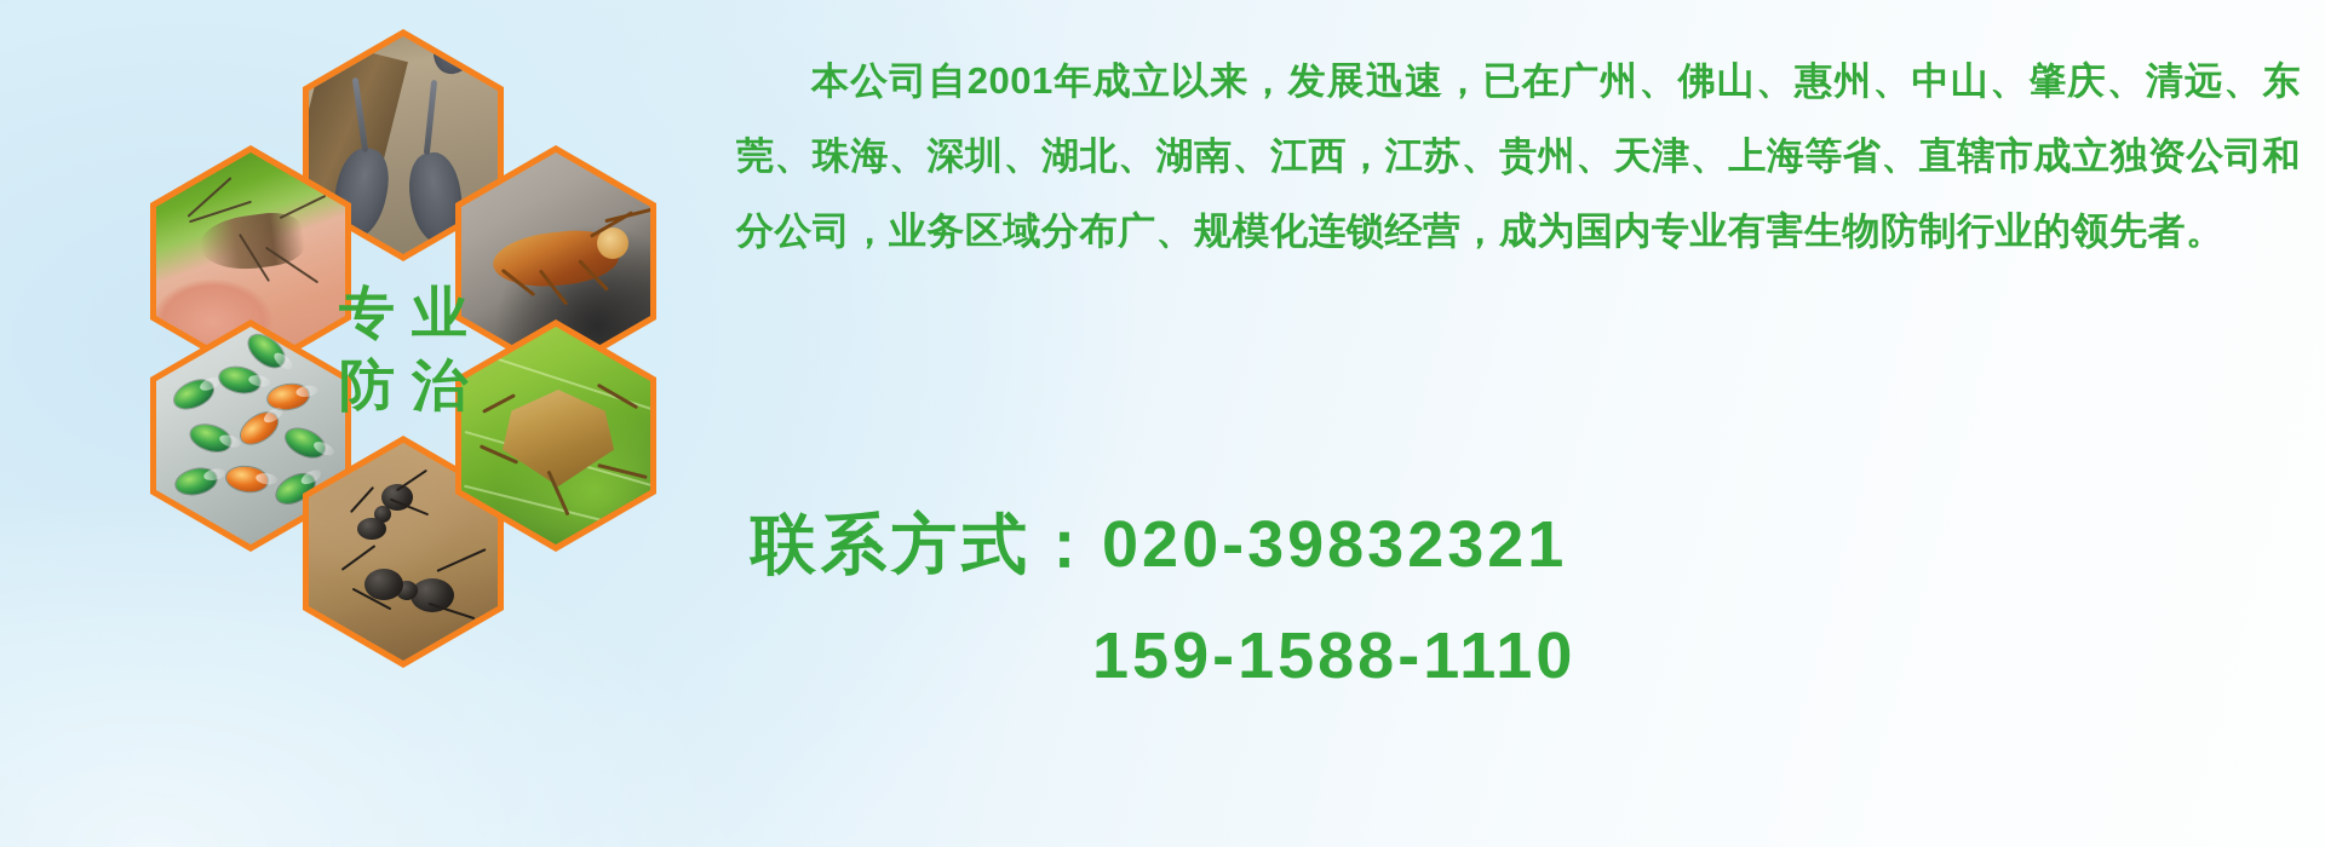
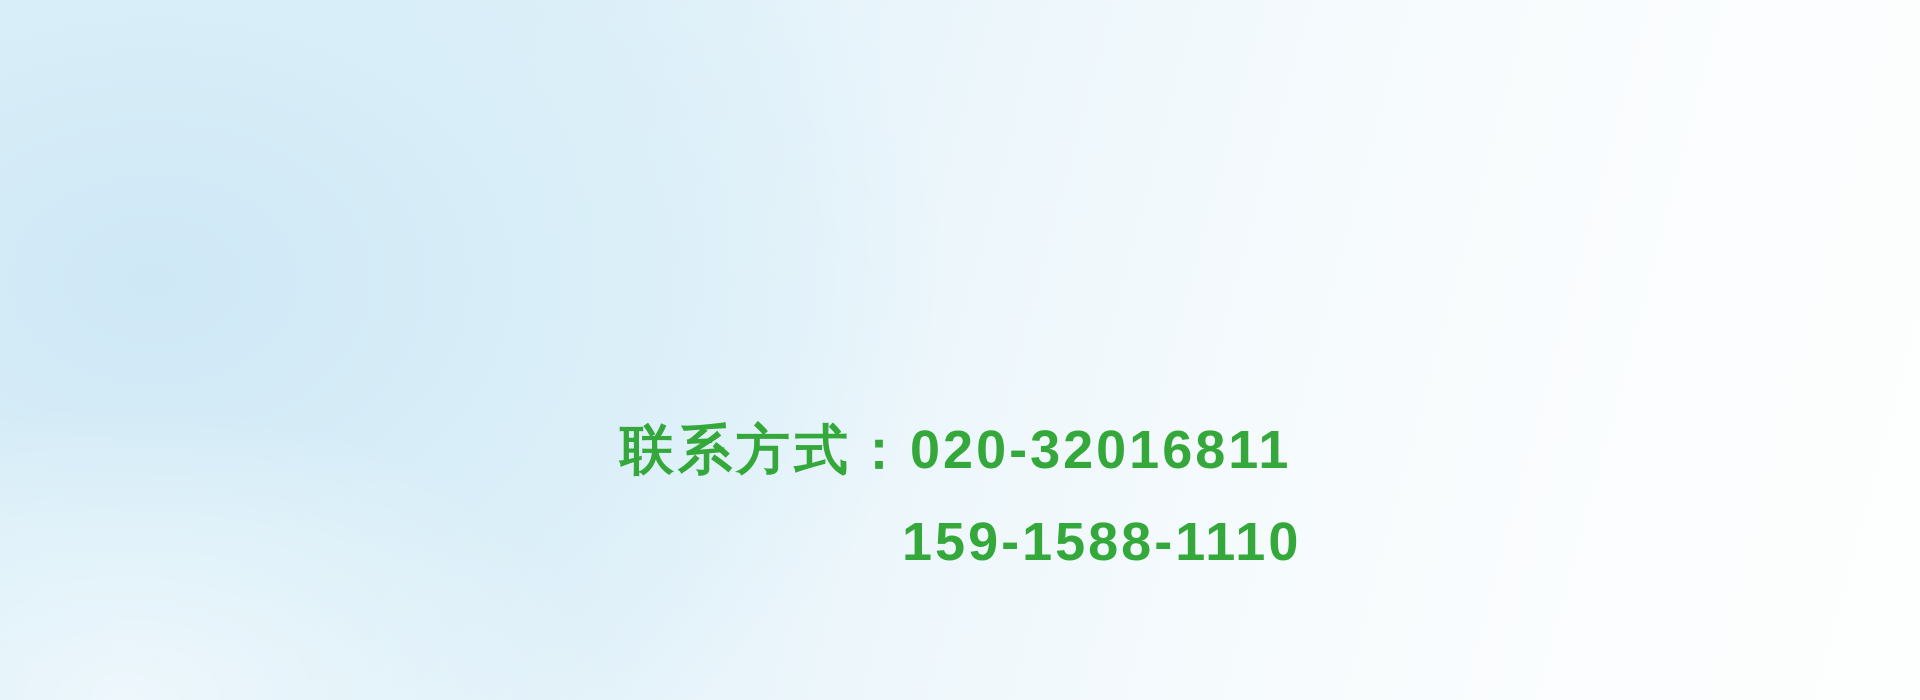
- 专业
- 防治
- 本公司自2001年成立以来，发展迅速，已在广州、佛山、惠州、中山、肇庆、清远、东莞、珠海、深圳、湖北、湖南、江西，江苏、贵州、天津、上海等省、直辖市成立独资公司和分公司，业务区域分布广、规模化连锁经营，成为国内专业有害生物防制行业的领先者。
  联系方式：
- 020-39832321
+ 020-32016811
  159-1588-1110
